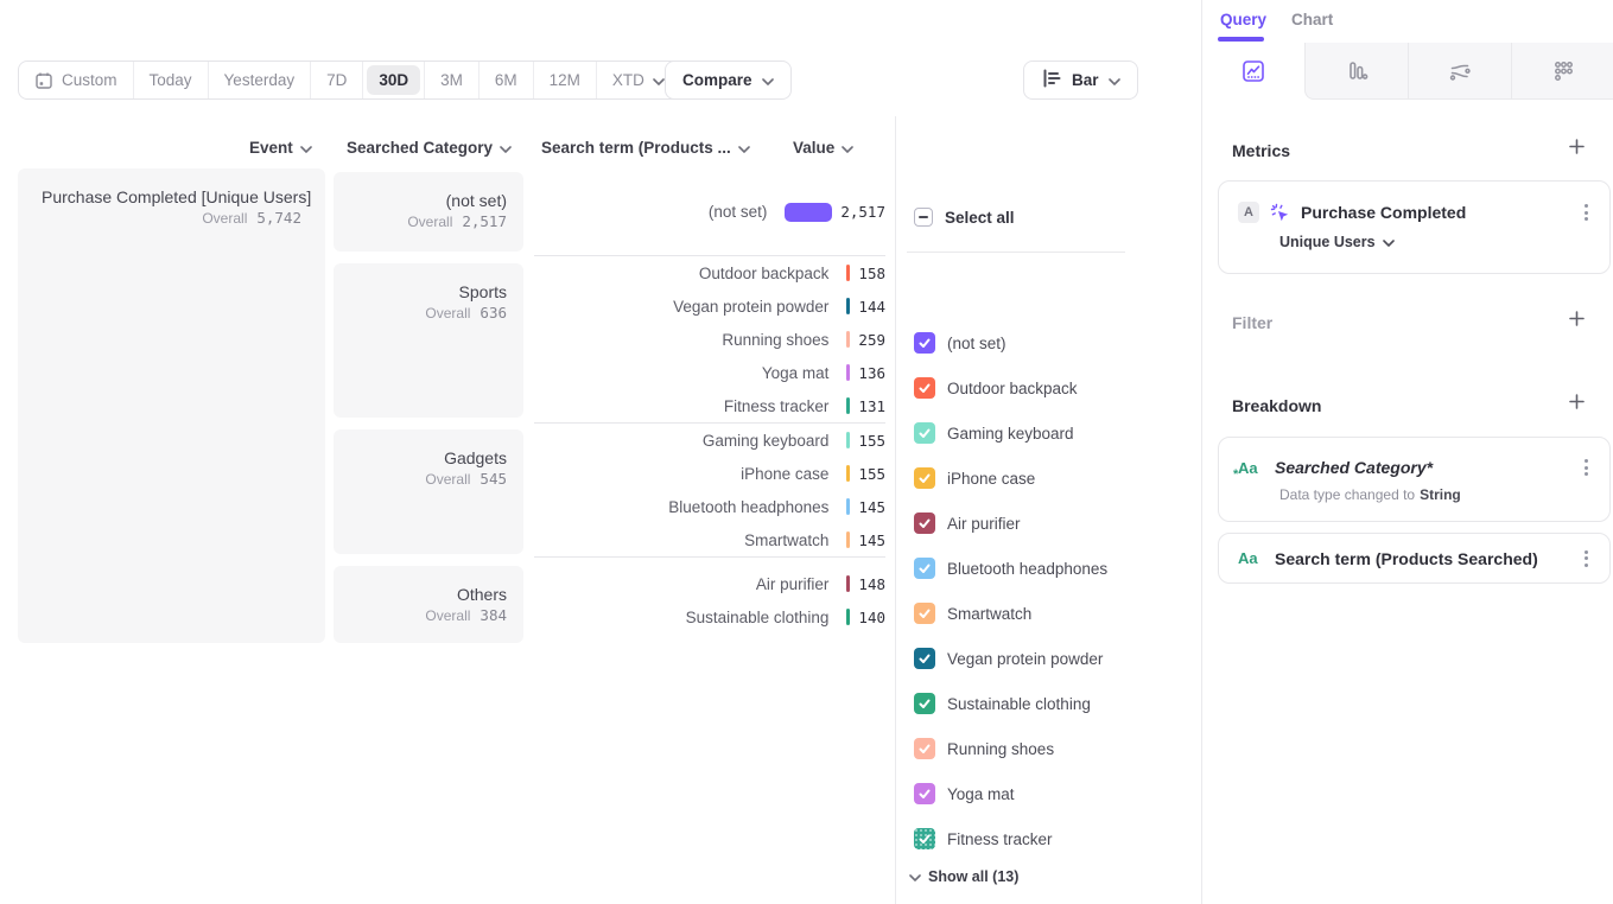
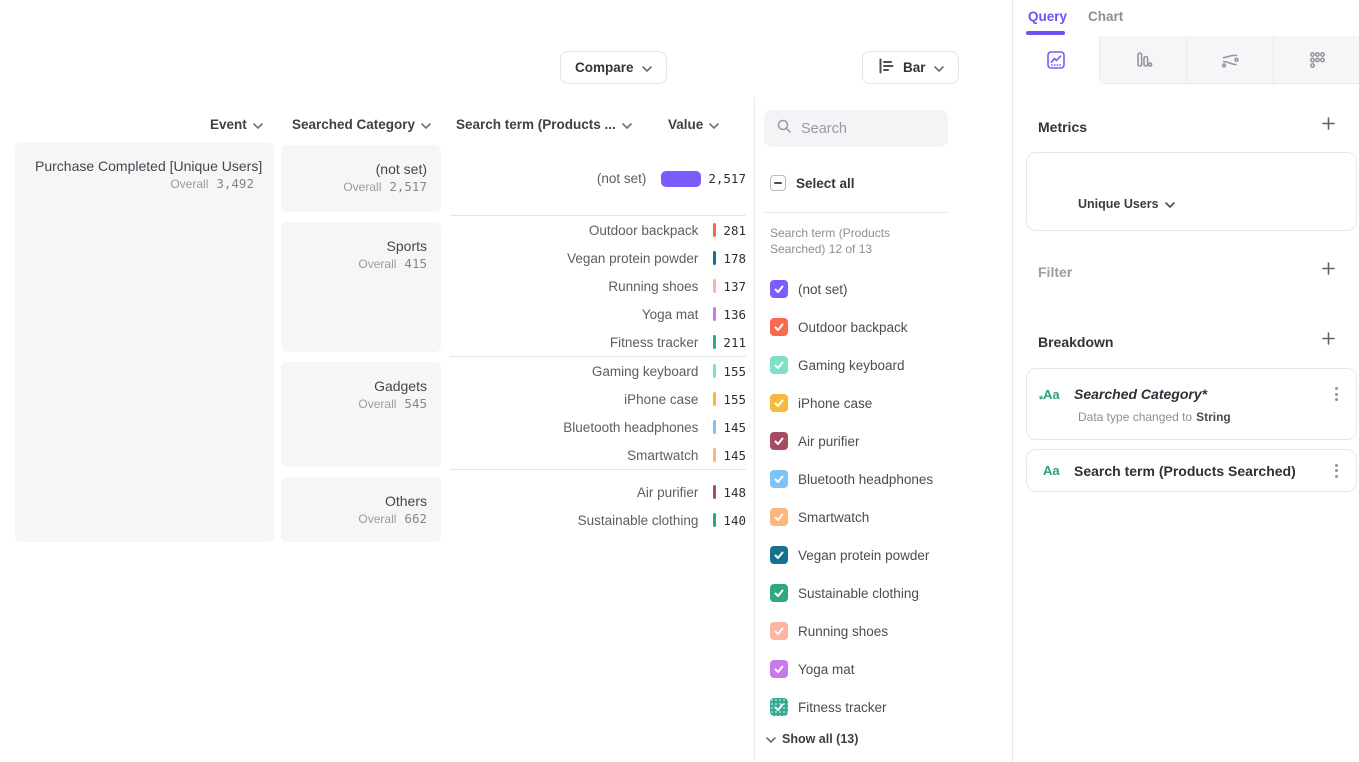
- Custom
- Today
- Yesterday
- 7D
- 30D
- 3M
- 6M
- 12M
- XTD
  Compare
  Bar
  Event
  Searched Category
  Search term (Products ...
  Value
  Purchase Completed [Unique Users]
  Overall
- 5,742
+ 3,492
  (not set)
  Overall
  2,517
  Sports
  Overall
- 636
+ 415
  Gadgets
  Overall
  545
  Others
  Overall
- 384
+ 662
  (not set)
  2,517
  Outdoor backpack
- 158
+ 281
  Vegan protein powder
- 144
+ 178
  Running shoes
- 259
+ 137
  Yoga mat
  136
  Fitness tracker
- 131
+ 211
  Gaming keyboard
  155
  iPhone case
  155
  Bluetooth headphones
  145
  Smartwatch
  145
  Air purifier
  148
  Sustainable clothing
  140
+ Search
  Select all
+ Search term (Products Searched) 12 of 13
  (not set)
  Outdoor backpack
  Gaming keyboard
  iPhone case
  Air purifier
  Bluetooth headphones
  Smartwatch
  Vegan protein powder
  Sustainable clothing
  Running shoes
  Yoga mat
  Fitness tracker
  Show all (13)
  Query
  Chart
  Metrics
- A
- Purchase Completed
  Unique Users
  Filter
  Breakdown
  Aa
  *
  Searched Category*
  Data type changed to String
  Aa
  Search term (Products Searched)
